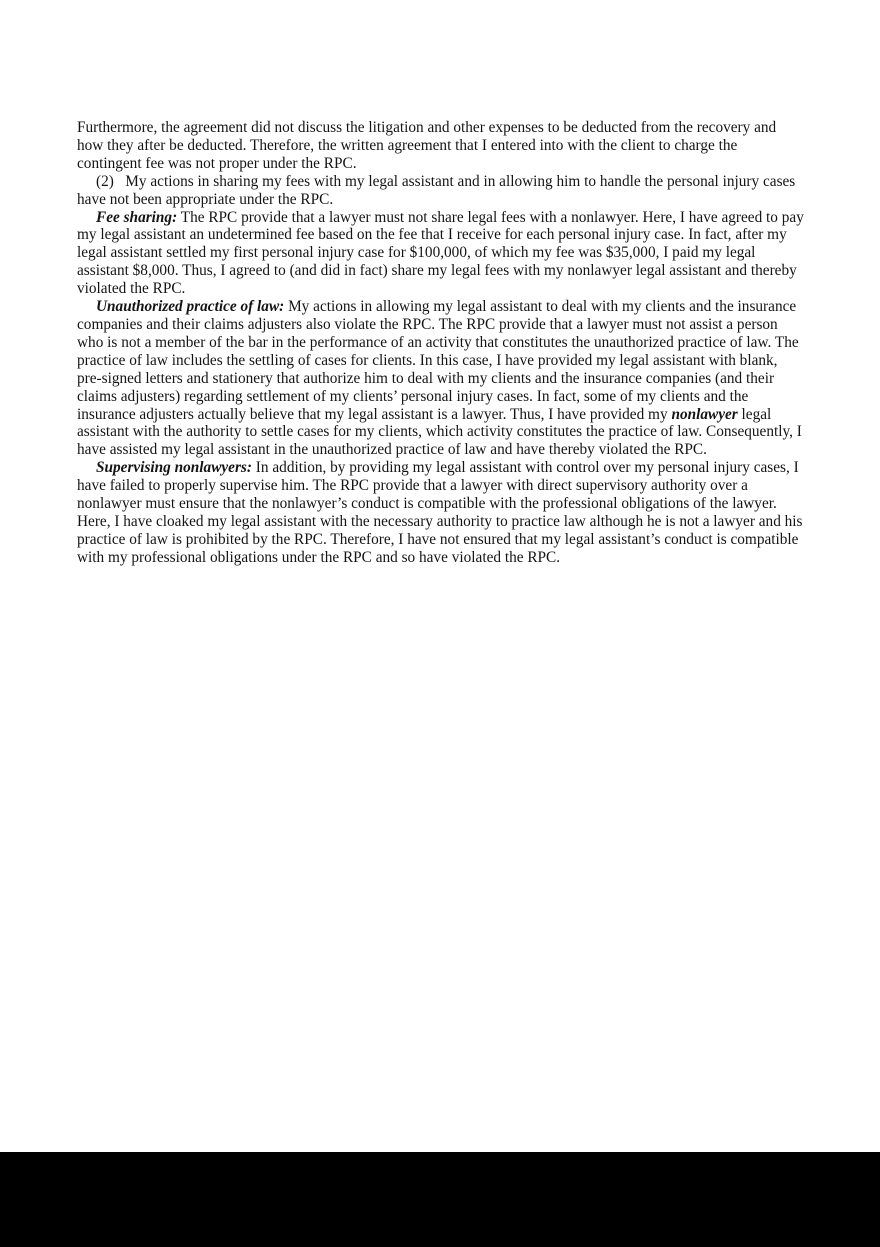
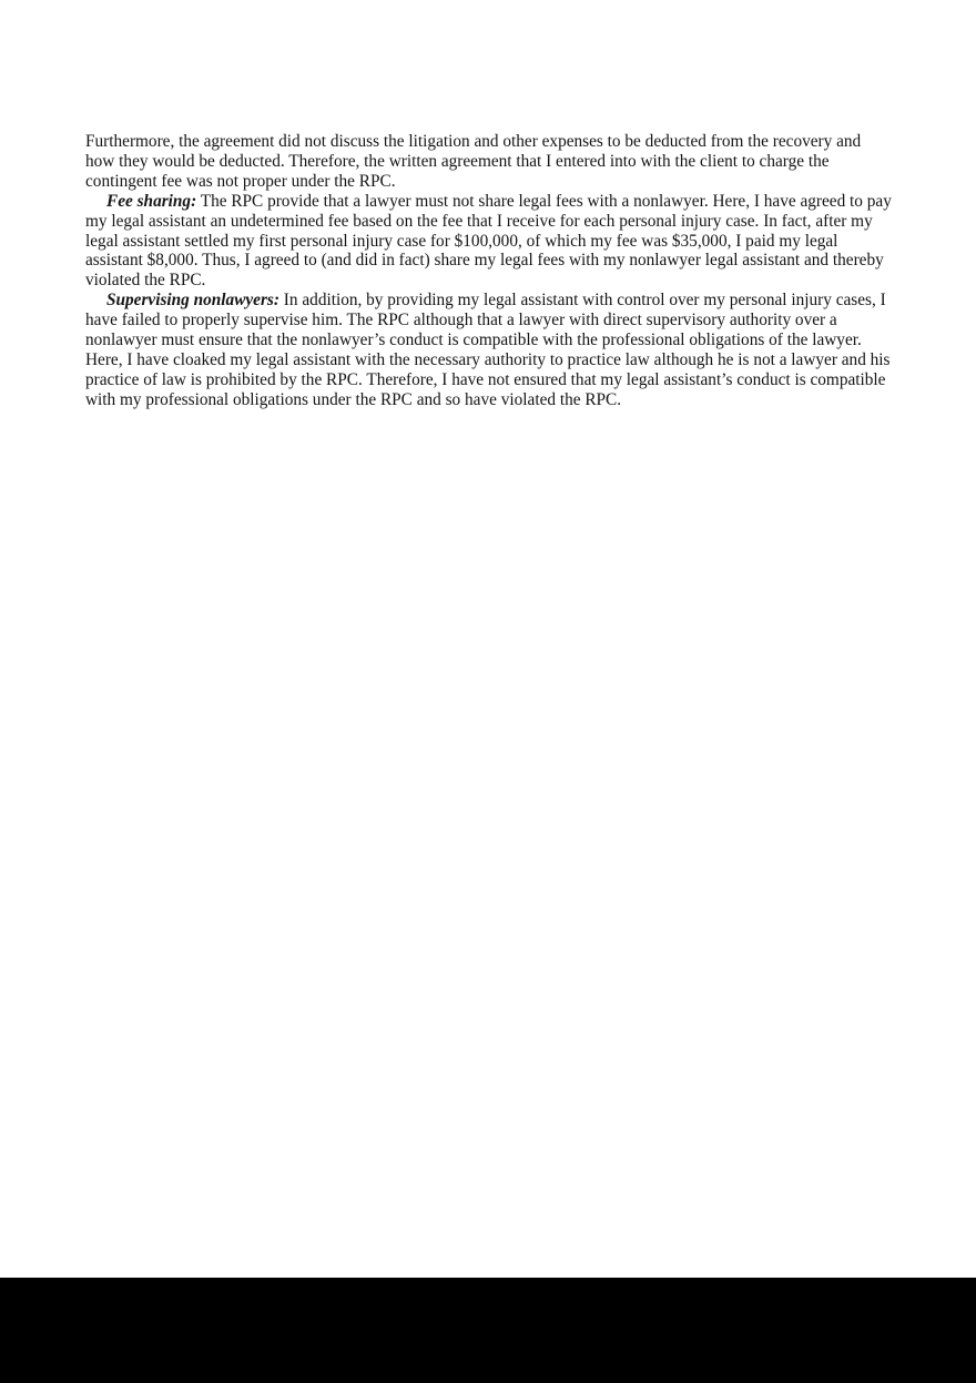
- Furthermore, the agreement did not discuss the litigation and other expenses to be deducted from the recovery and how they after be deducted. Therefore, the written agreement that I entered into with the client to charge the contingent fee was not proper under the RPC.
+ Furthermore, the agreement did not discuss the litigation and other expenses to be deducted from the recovery and how they would be deducted. Therefore, the written agreement that I entered into with the client to charge the contingent fee was not proper under the RPC.
- (2) My actions in sharing my fees with my legal assistant and in allowing him to handle the personal injury cases have not been appropriate under the RPC.
  Fee sharing: The RPC provide that a lawyer must not share legal fees with a nonlawyer. Here, I have agreed to pay my legal assistant an undetermined fee based on the fee that I receive for each personal injury case. In fact, after my legal assistant settled my first personal injury case for $100,000, of which my fee was $35,000, I paid my legal assistant $8,000. Thus, I agreed to (and did in fact) share my legal fees with my nonlawyer legal assistant and thereby violated the RPC.
- Unauthorized practice of law: My actions in allowing my legal assistant to deal with my clients and the insurance companies and their claims adjusters also violate the RPC. The RPC provide that a lawyer must not assist a person who is not a member of the bar in the performance of an activity that constitutes the unauthorized practice of law. The practice of law includes the settling of cases for clients. In this case, I have provided my legal assistant with blank, pre-signed letters and stationery that authorize him to deal with my clients and the insurance companies (and their claims adjusters) regarding settlement of my clients’ personal injury cases. In fact, some of my clients and the insurance adjusters actually believe that my legal assistant is a lawyer. Thus, I have provided my nonlawyer legal assistant with the authority to settle cases for my clients, which activity constitutes the practice of law. Consequently, I have assisted my legal assistant in the unauthorized practice of law and have thereby violated the RPC.
- Supervising nonlawyers: In addition, by providing my legal assistant with control over my personal injury cases, I have failed to properly supervise him. The RPC provide that a lawyer with direct supervisory authority over a nonlawyer must ensure that the nonlawyer’s conduct is compatible with the professional obligations of the lawyer. Here, I have cloaked my legal assistant with the necessary authority to practice law although he is not a lawyer and his practice of law is prohibited by the RPC. Therefore, I have not ensured that my legal assistant’s conduct is compatible with my professional obligations under the RPC and so have violated the RPC.
+ Supervising nonlawyers: In addition, by providing my legal assistant with control over my personal injury cases, I have failed to properly supervise him. The RPC although that a lawyer with direct supervisory authority over a nonlawyer must ensure that the nonlawyer’s conduct is compatible with the professional obligations of the lawyer. Here, I have cloaked my legal assistant with the necessary authority to practice law although he is not a lawyer and his practice of law is prohibited by the RPC. Therefore, I have not ensured that my legal assistant’s conduct is compatible with my professional obligations under the RPC and so have violated the RPC.
